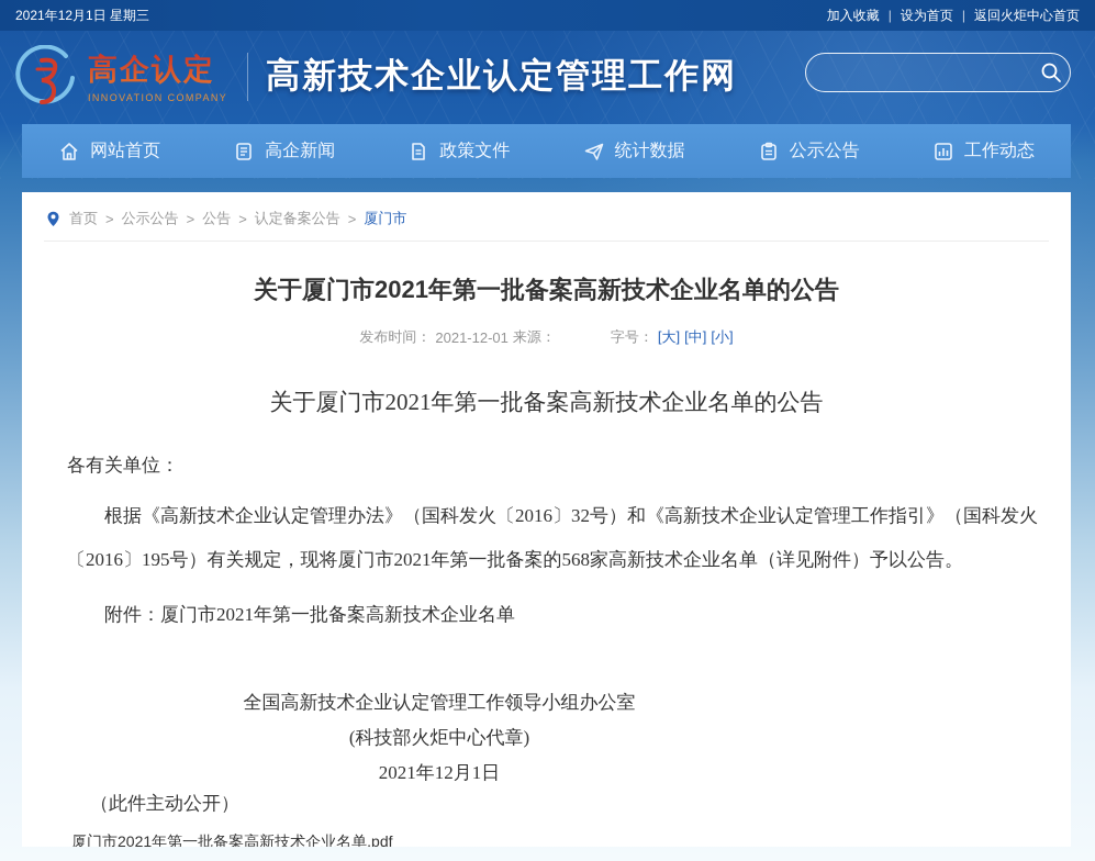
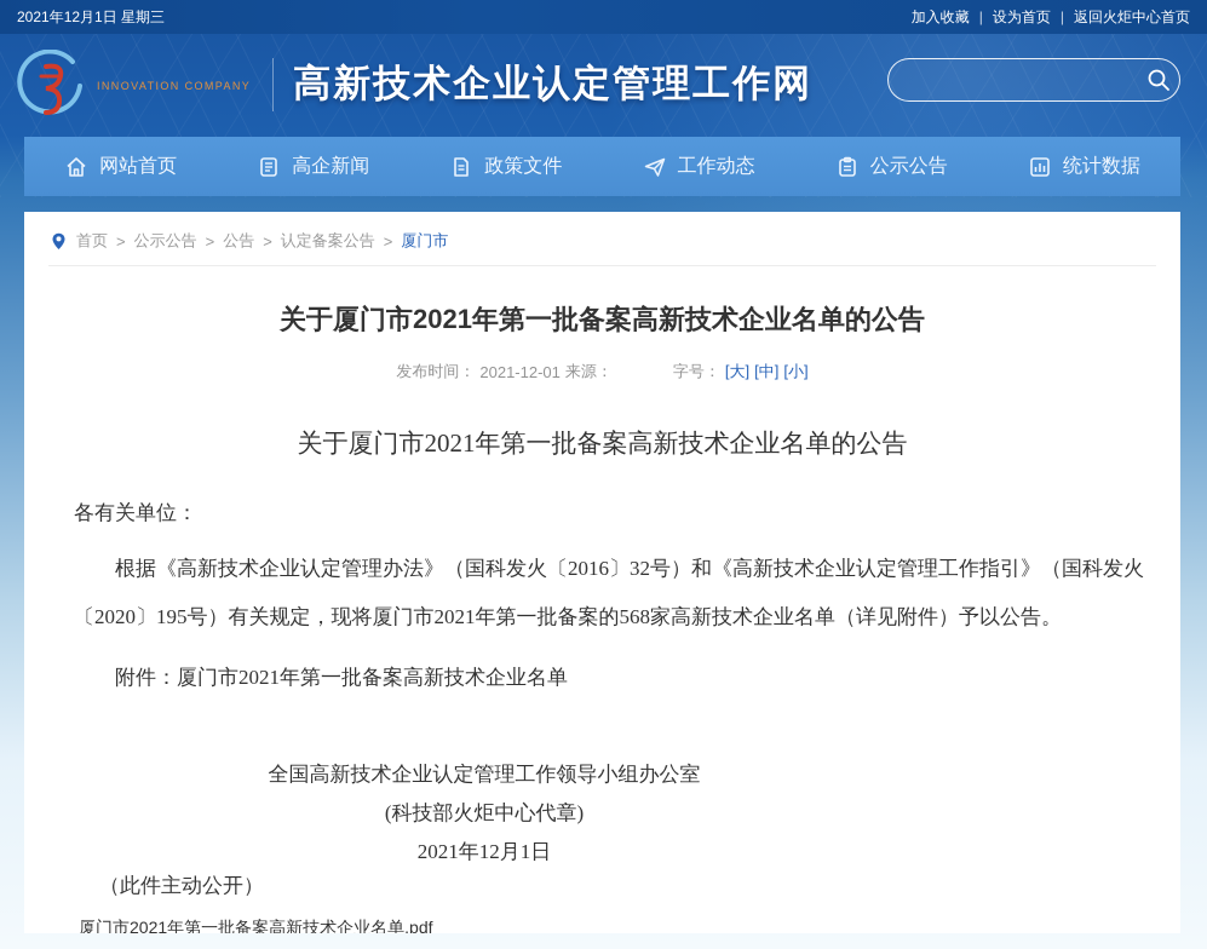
  2021年12月1日 星期三
  加入收藏
  |
  设为首页
  |
  返回火炬中心首页
- 高企认定
  INNOVATION COMPANY
  高新技术企业认定管理工作网
  网站首页
  高企新闻
  政策文件
- 统计数据
+ 工作动态
  公示公告
- 工作动态
+ 统计数据
  首页
  >
  公示公告
  >
  公告
  >
  认定备案公告
  >
  厦门市
  关于厦门市2021年第一批备案高新技术企业名单的公告
  发布时间：
  2021-12-01
  来源：
  字号：
  [大]
  [中]
  [小]
  关于厦门市2021年第一批备案高新技术企业名单的公告
  各有关单位：
- 根据《高新技术企业认定管理办法》（国科发火〔2016〕32号）和《高新技术企业认定管理工作指引》（国科发火〔2016〕195号）有关规定，现将厦门市2021年第一批备案的568家高新技术企业名单（详见附件）予以公告。
+ 根据《高新技术企业认定管理办法》（国科发火〔2016〕32号）和《高新技术企业认定管理工作指引》（国科发火〔2020〕195号）有关规定，现将厦门市2021年第一批备案的568家高新技术企业名单（详见附件）予以公告。
  附件：厦门市2021年第一批备案高新技术企业名单
  全国高新技术企业认定管理工作领导小组办公室
  (科技部火炬中心代章)
  2021年12月1日
  （此件主动公开）
  厦门市2021年第一批备案高新技术企业名单.pdf
